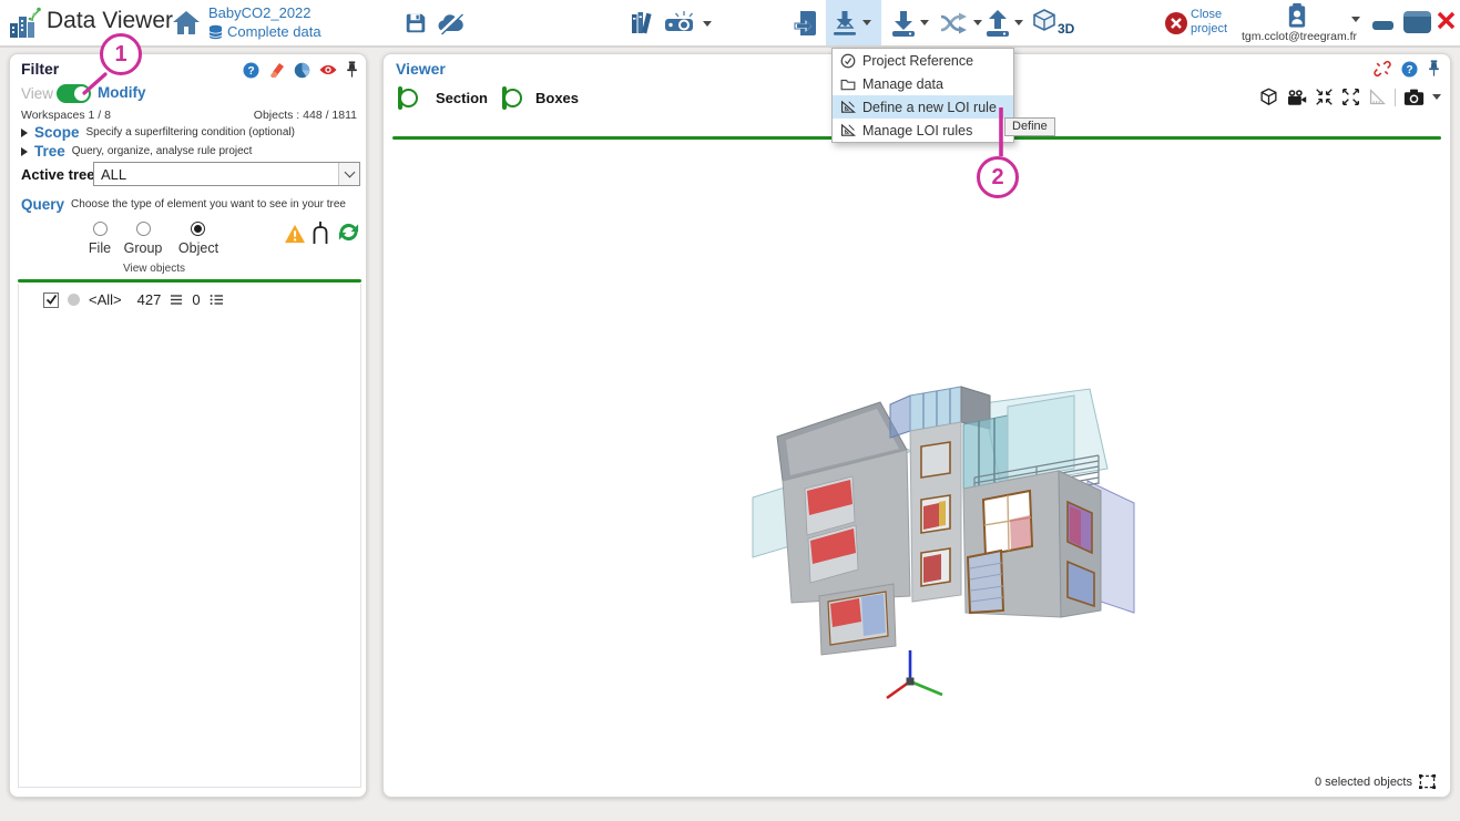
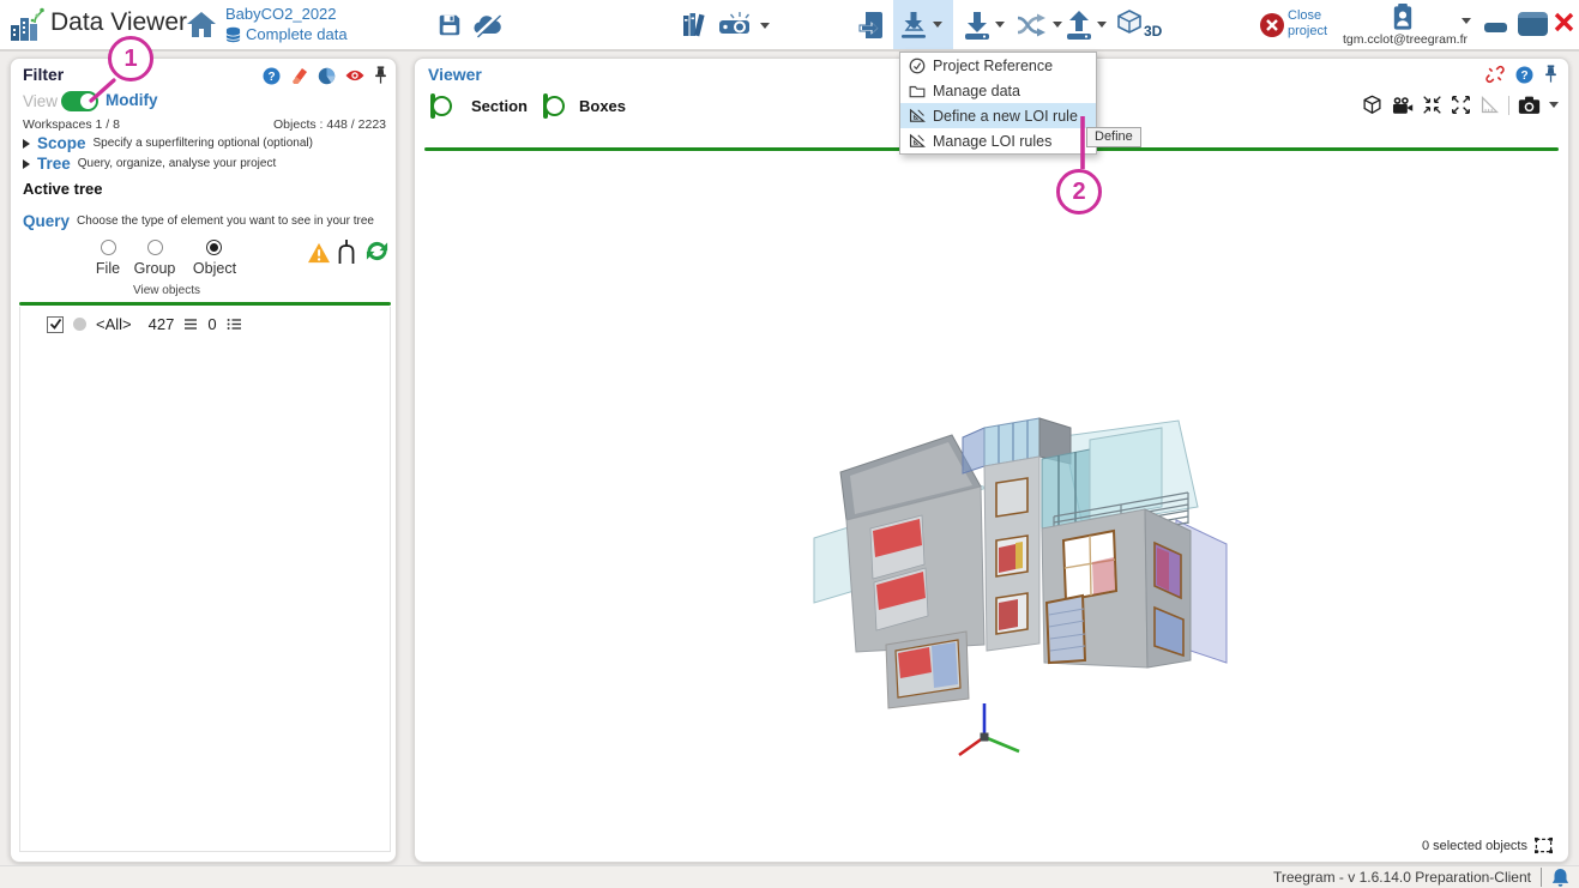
  Data Viewer
  BabyCO2_2022
  Complete data
  3D
  Close project
  tgm.cclot@treegram.f
  Filter
  ?
  View
  Modify
  Workspaces 1 / 8
- Objects : 448 / 1811
+ Objects : 448 / 2223
  Scope
- Specify a superfiltering condition (optional)
+ Specify a superfiltering optional (optional)
  Tree
- Query, organize, analyse rule project
+ Query, organize, analyse your project
  Active tree
- ALL
  Query
  Choose the type of element you want to see in your tree
  File
  Group
  Object
  View objects
  <All>
  427
  0
  Viewer
  ?
  Section
  Boxes
  0 selected objects
  Project Reference
  Manage data
  Define a new LOI rule
  Manage LOI rules
  Define
  1
  2
+ Treegram - v 1.6.14.0 Preparation-Client
